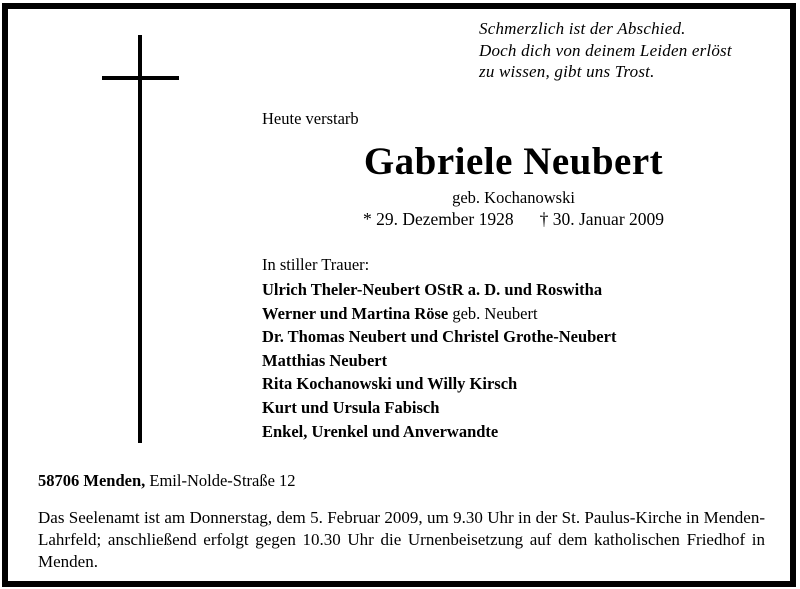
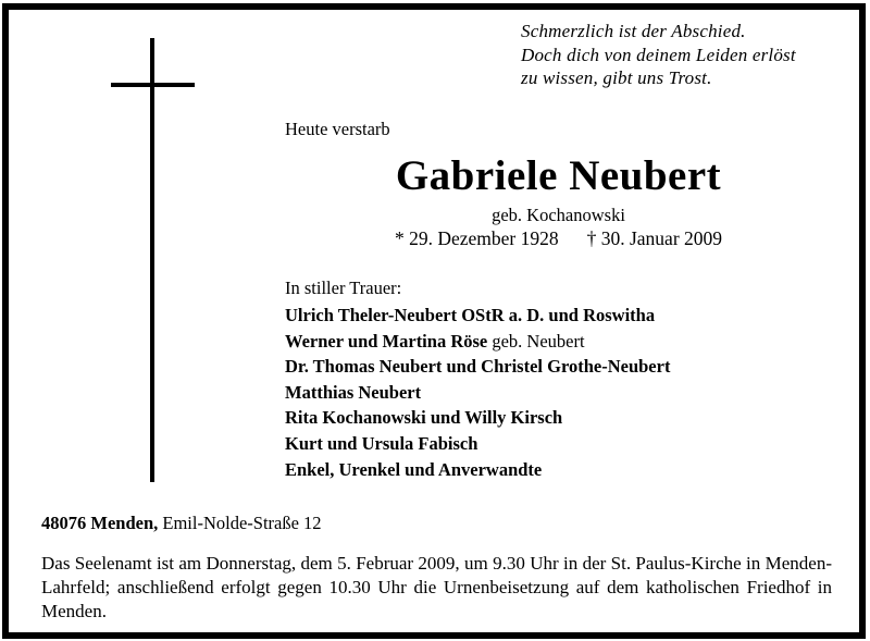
  Schmerzlich ist der Abschied.
  Doch dich von deinem Leiden erlöst
  zu wissen, gibt uns Trost.
  Heute verstarb
  Gabriele Neubert
  geb. Kochanowski
  * 29. Dezember 1928 † 30. Januar 2009
  In stiller Trauer:
  Ulrich Theler-Neubert OStR a. D. und Roswitha
  Werner und Martina Röse geb. Neubert
  Dr. Thomas Neubert und Christel Grothe-Neubert
  Matthias Neubert
  Rita Kochanowski und Willy Kirsch
  Kurt und Ursula Fabisch
  Enkel, Urenkel und Anverwandte
- 58706 Menden, Emil-Nolde-Straße 12
+ 48076 Menden, Emil-Nolde-Straße 12
  Das Seelenamt ist am Donnerstag, dem 5. Februar 2009, um 9.30 Uhr in der St. Paulus-Kirche in Menden-Lahrfeld; anschließend erfolgt gegen 10.30 Uhr die Urnenbeisetzung auf dem katholischen Friedhof in Menden.
